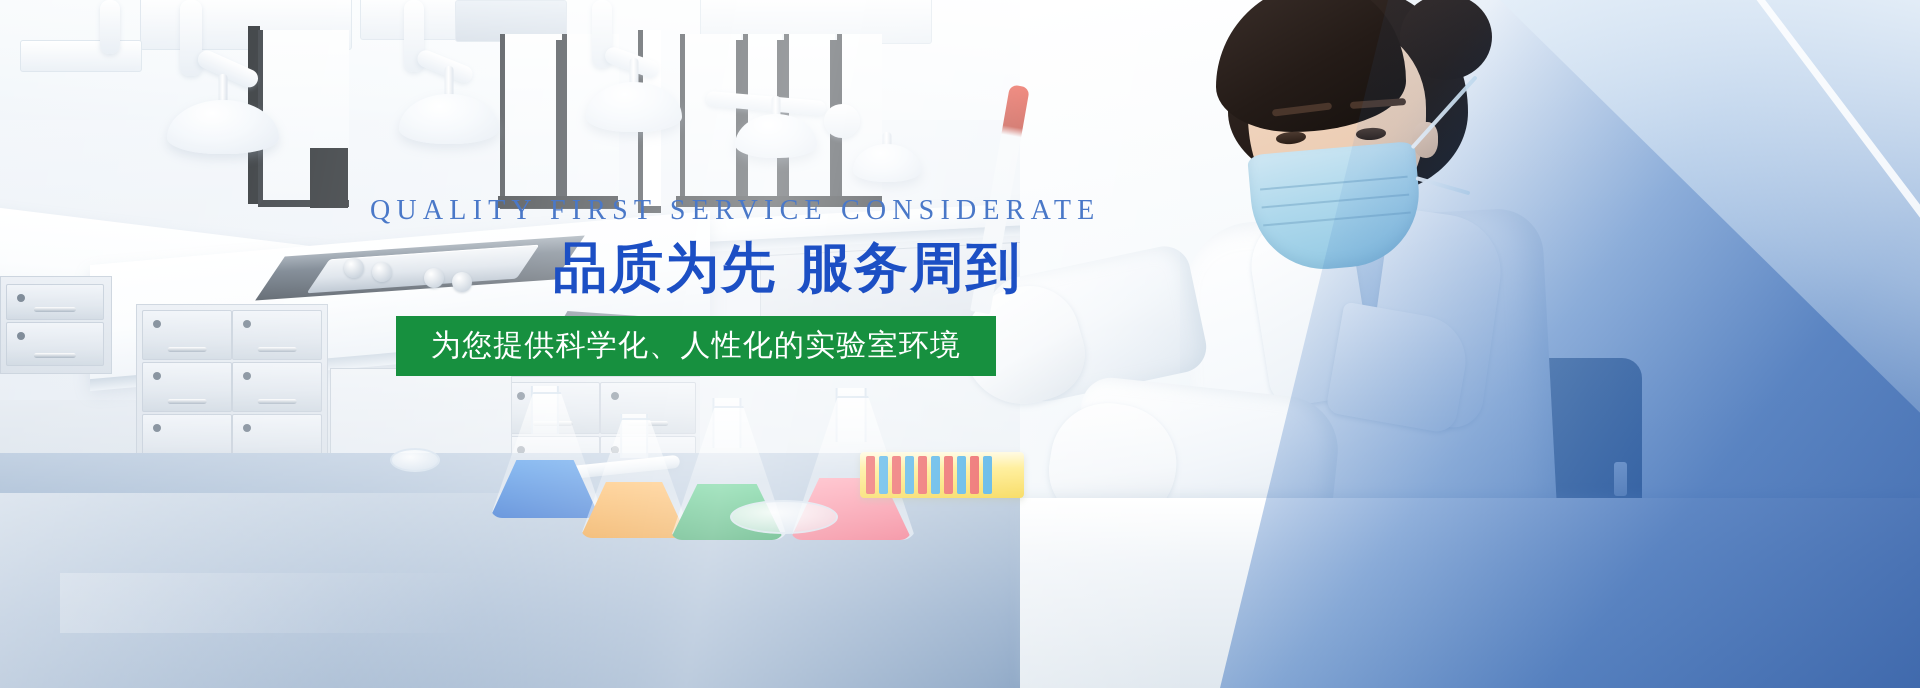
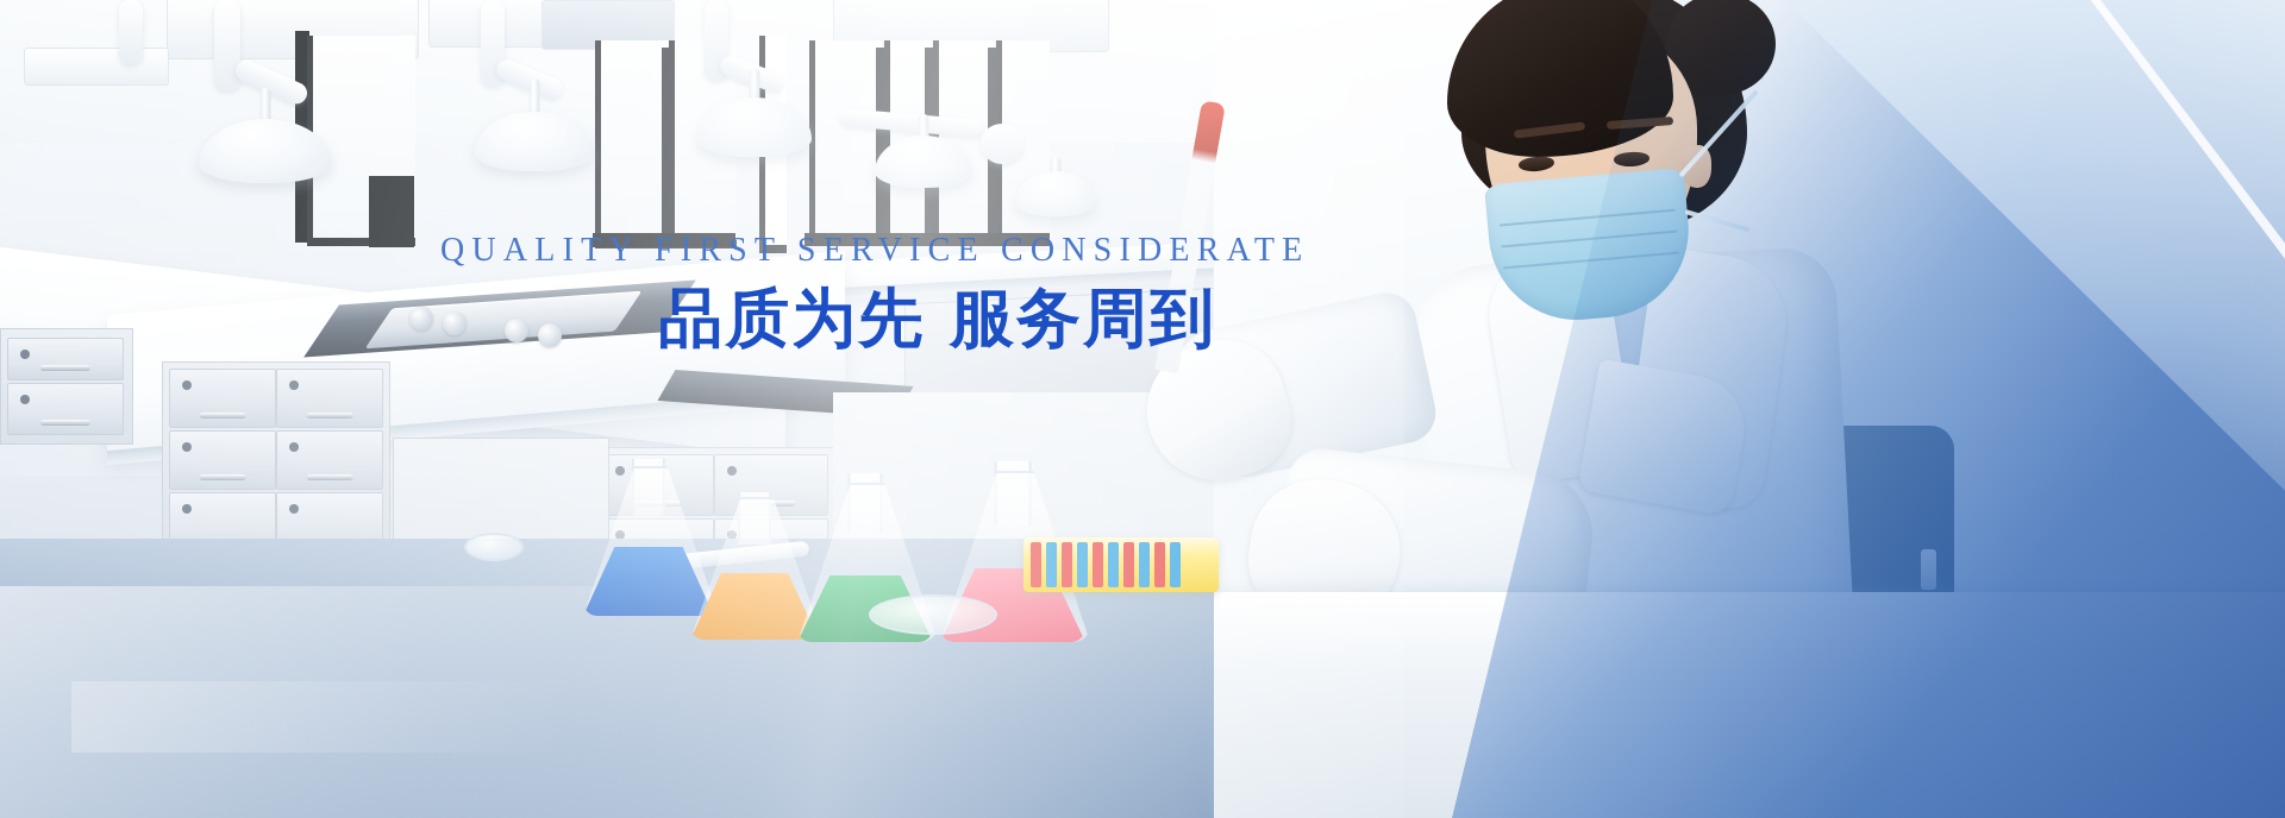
  QUALITY FIRST SERVICE CONSIDERATE
  品质为先 服务周到
- 为您提供科学化、人性化的实验室环境
